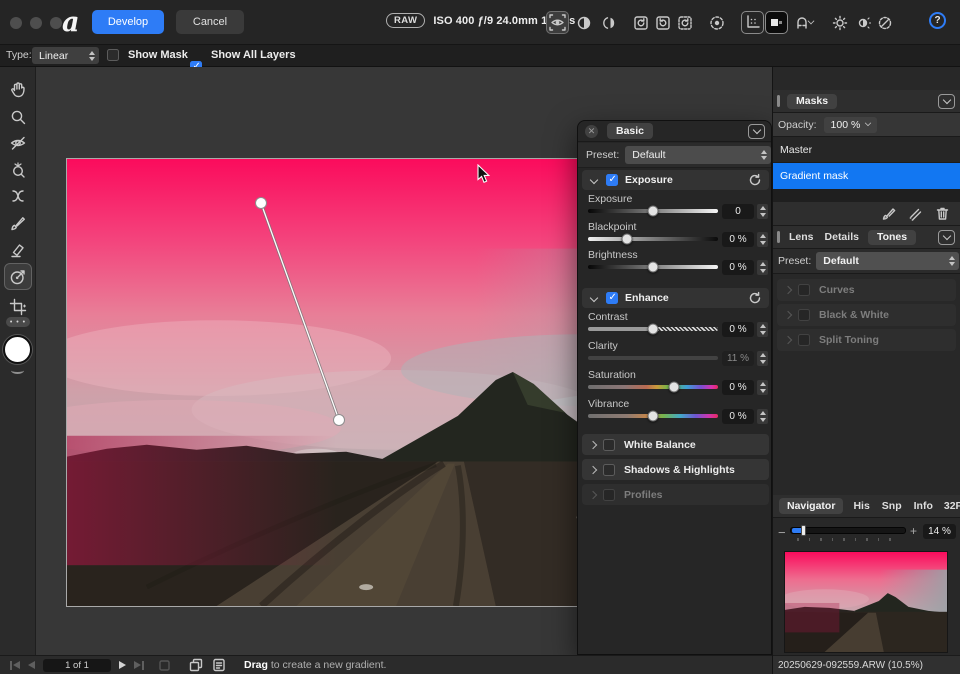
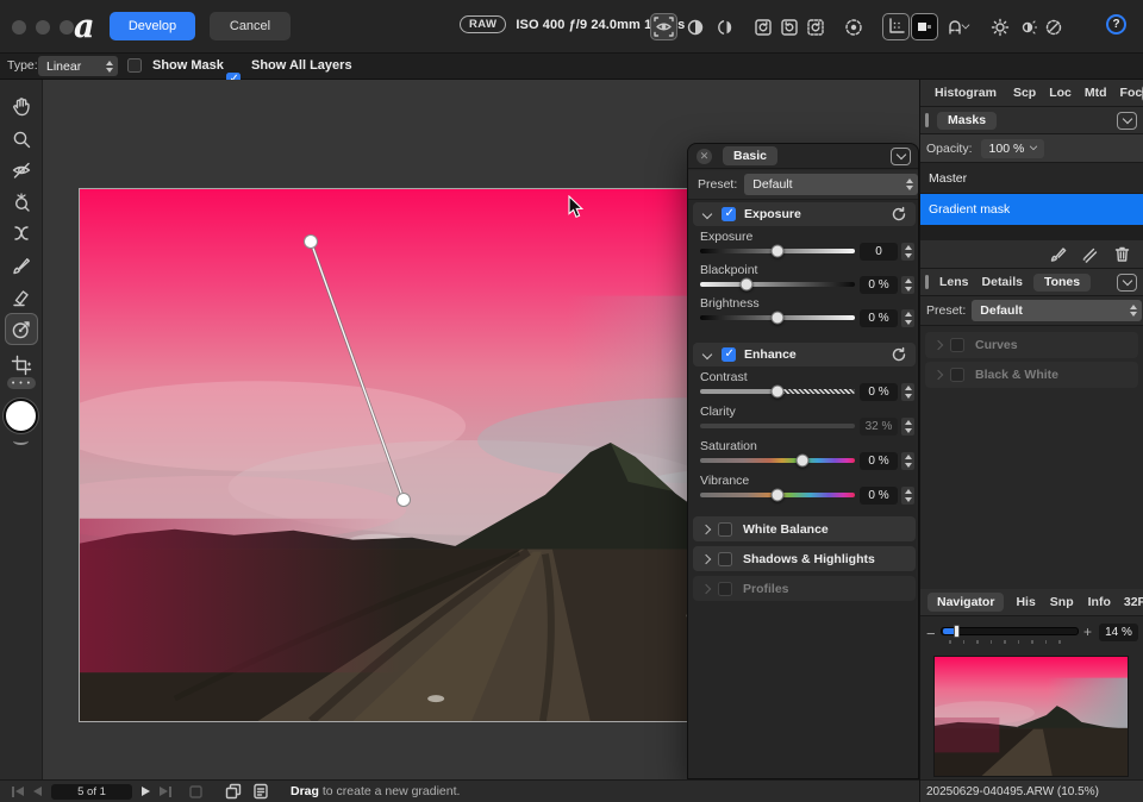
  a
  Develop
  Cancel
  RAW
  ISO 400 ƒ/9 24.0mm 1s
  ?
  Type:
  Linear
  Show Mask
  Show All Layers
  ✕
  Basic
  Preset:
  Default
  Exposure
  Exposure
  0
  Blackpoint
  0 %
  Brightness
  0 %
  Enhance
  Contrast
  0 %
  Clarity
- 11 %
+ 32 %
  Saturation
  0 %
  Vibrance
  0 %
  White Balance
  Shadows & Highlights
  Profiles
+ Histogram
+ Scp
+ Loc
+ Mtd
+ Foc
  Masks
  Opacity:
  100 %
  Master
  Gradient mask
  Lens
  Details
  Tones
  Preset:
  Default
  Curves
  Black & White
- Split Toning
  Navigator
  His
  Snp
  Info
  32P
  −
  +
  14 %
- 20250629-092559.ARW (10.5%)
+ 20250629-040495.ARW (10.5%)
- 1 of 1
+ 5 of 1
  Drag to create a new gradient.
